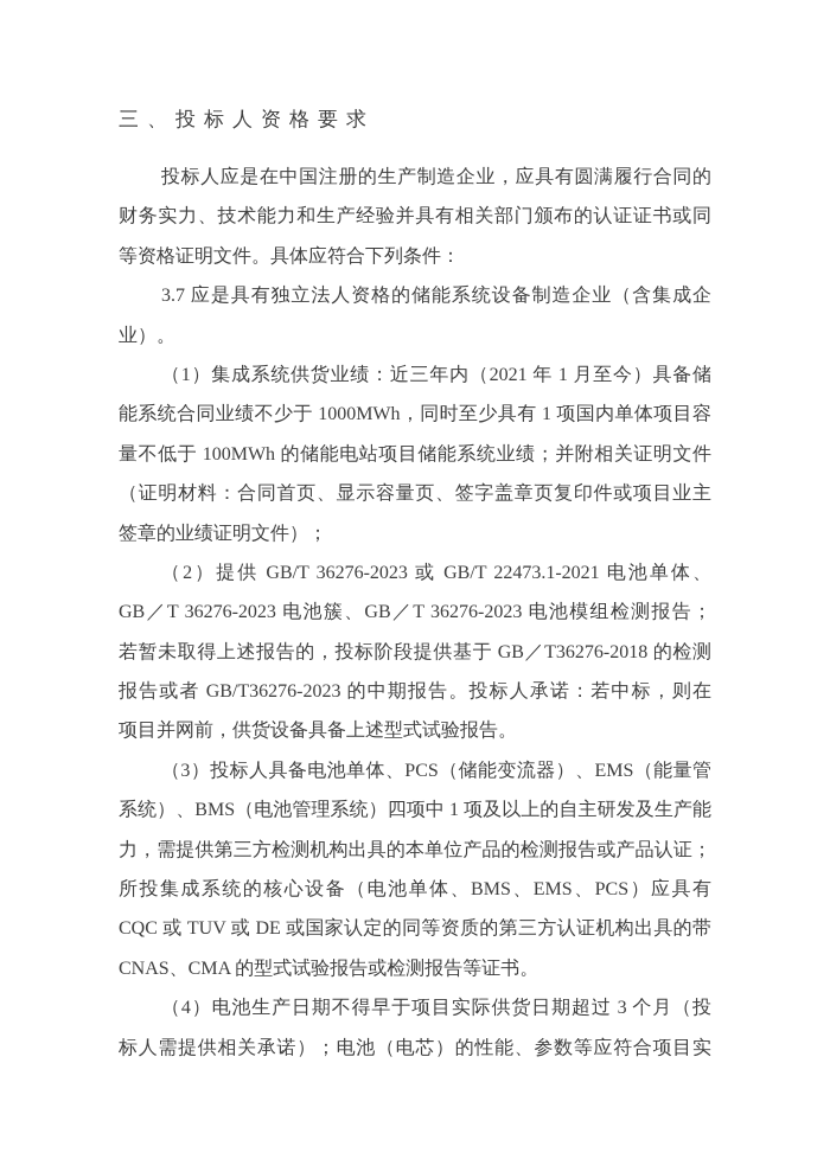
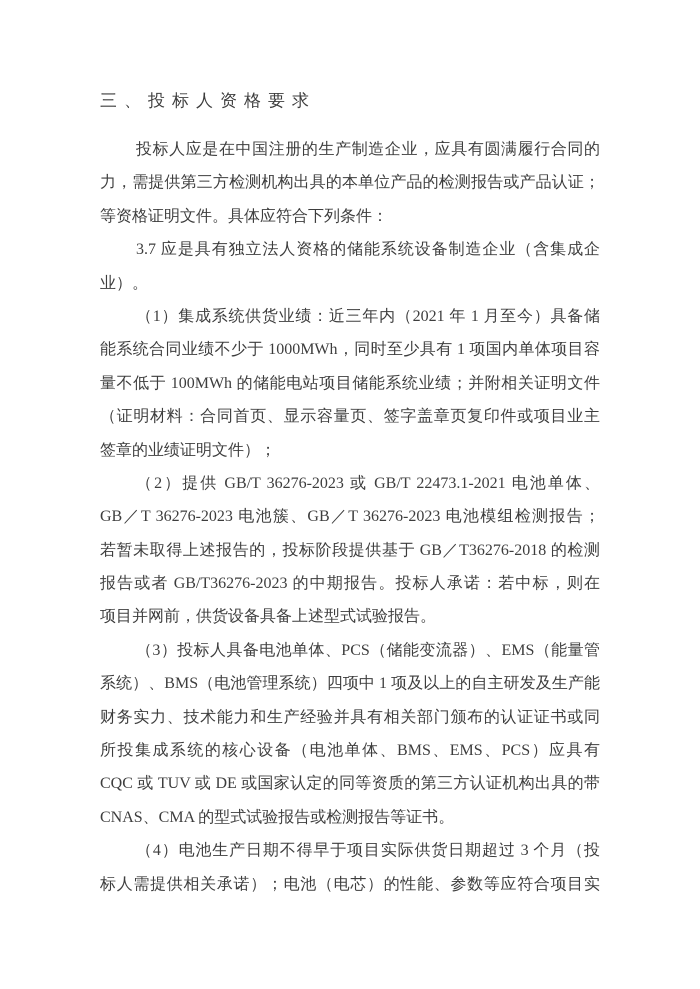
  三、投标人资格要求
  投标人应是在中国注册的生产制造企业，应具有圆满履行合同的
- 财务实力、技术能力和生产经验并具有相关部门颁布的认证证书或同
+ 力，需提供第三方检测机构出具的本单位产品的检测报告或产品认证；
  等资格证明文件。具体应符合下列条件：
  3.7 应是具有独立法人资格的储能系统设备制造企业（含集成企
  业）。
  （1）集成系统供货业绩：近三年内（2021 年 1 月至今）具备储
  能系统合同业绩不少于 1000MWh，同时至少具有 1 项国内单体项目容
  量不低于 100MWh 的储能电站项目储能系统业绩；并附相关证明文件
  （证明材料：合同首页、显示容量页、签字盖章页复印件或项目业主
  签章的业绩证明文件）；
  （2）提供 GB/T 36276-2023 或 GB/T 22473.1-2021 电池单体、
  GB／T 36276-2023 电池簇、GB／T 36276-2023 电池模组检测报告；
  若暂未取得上述报告的，投标阶段提供基于 GB／T36276-2018 的检测
  报告或者 GB/T36276-2023 的中期报告。投标人承诺：若中标，则在
  项目并网前，供货设备具备上述型式试验报告。
  （3）投标人具备电池单体、PCS（储能变流器）、EMS（能量管
  系统）、BMS（电池管理系统）四项中 1 项及以上的自主研发及生产能
- 力，需提供第三方检测机构出具的本单位产品的检测报告或产品认证；
+ 财务实力、技术能力和生产经验并具有相关部门颁布的认证证书或同
  所投集成系统的核心设备（电池单体、BMS、EMS、PCS）应具有
  CQC 或 TUV 或 DE 或国家认定的同等资质的第三方认证机构出具的带
  CNAS、CMA 的型式试验报告或检测报告等证书。
  （4）电池生产日期不得早于项目实际供货日期超过 3 个月（投
  标人需提供相关承诺）；电池（电芯）的性能、参数等应符合项目实
